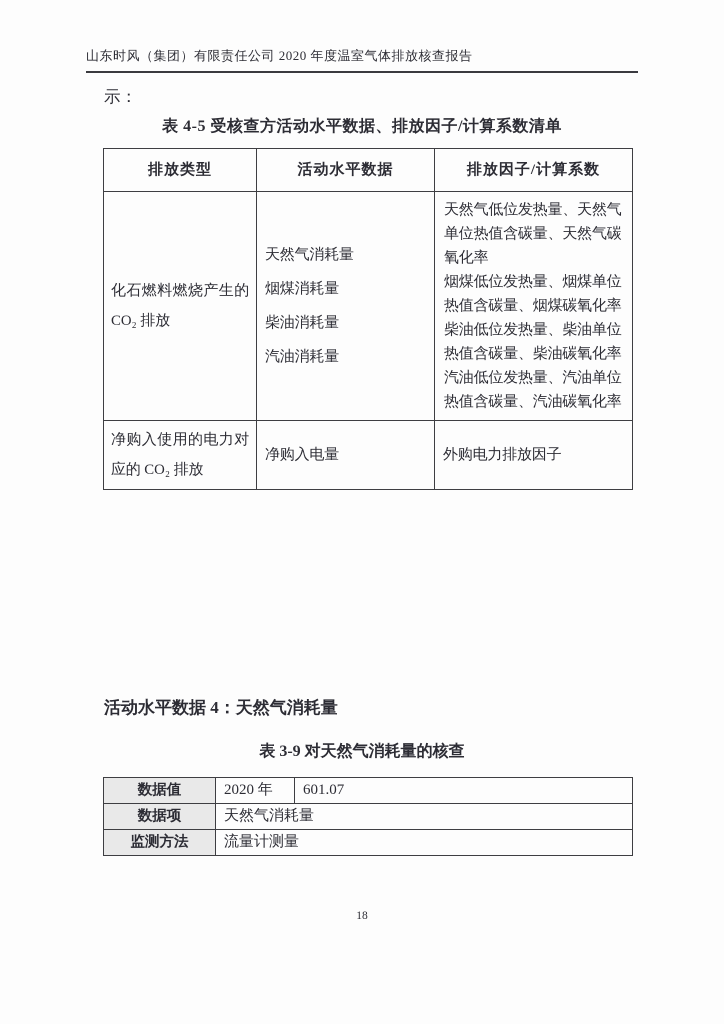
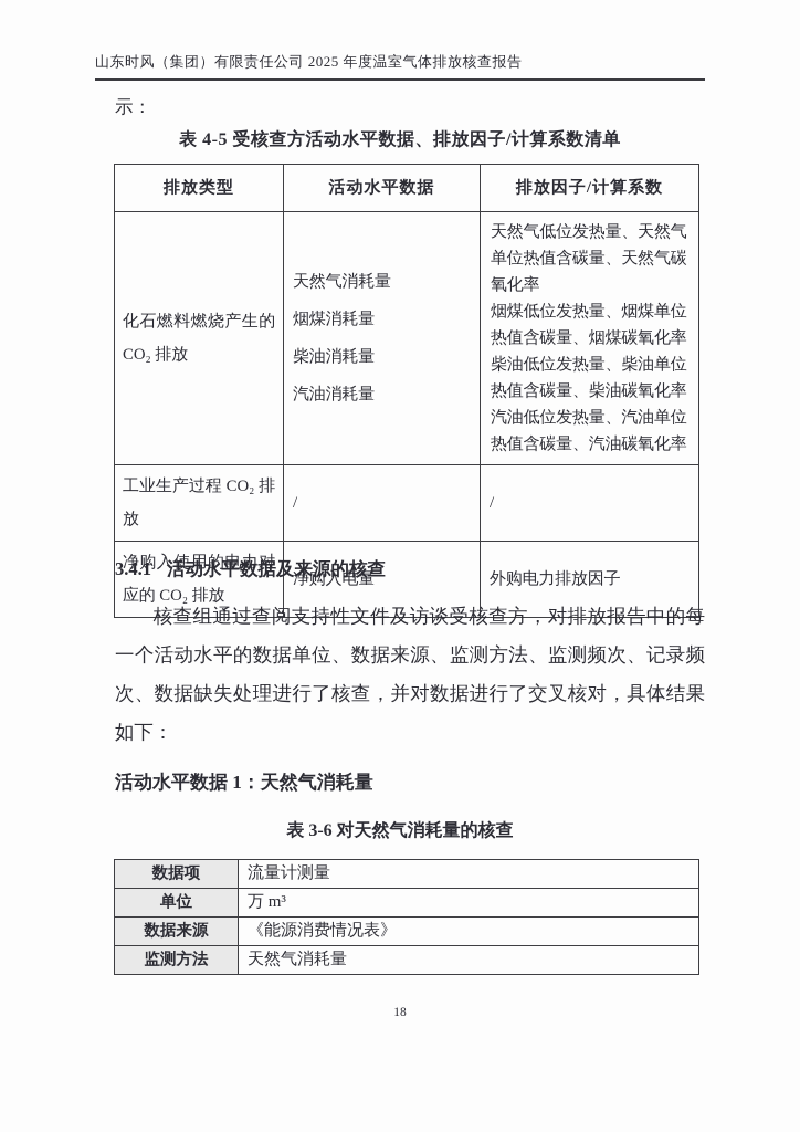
- 山东时风（集团）有限责任公司 2020 年度温室气体排放核查报告
+ 山东时风（集团）有限责任公司 2025 年度温室气体排放核查报告
  示：
  表 4-5 受核查方活动水平数据、排放因子/计算系数清单
  排放类型	活动水平数据	排放因子/计算系数
  化石燃料燃烧产生的 CO₂ 排放	天然气消耗量 烟煤消耗量 柴油消耗量 汽油消耗量	天然气低位发热量、天然气单位热值含碳量、天然气碳氧化率 烟煤低位发热量、烟煤单位热值含碳量、烟煤碳氧化率 柴油低位发热量、柴油单位热值含碳量、柴油碳氧化率 汽油低位发热量、汽油单位热值含碳量、汽油碳氧化率
+ 工业生产过程 CO₂ 排放	/	/
  净购入使用的电力对应的 CO₂ 排放	净购入电量	外购电力排放因子
+ 3.4.1 活动水平数据及来源的核查
+ 核查组通过查阅支持性文件及访谈受核查方，对排放报告中的每一个活动水平的数据单位、数据来源、监测方法、监测频次、记录频次、数据缺失处理进行了核查，并对数据进行了交叉核对，具体结果如下：
- 活动水平数据 4：天然气消耗量
+ 活动水平数据 1：天然气消耗量
- 表 3-9 对天然气消耗量的核查
+ 表 3-6 对天然气消耗量的核查
- 数据值	2020 年	601.07
- 数据项	天然气消耗量
+ 数据项	流量计测量
+ 单位	万 m³
+ 数据来源	《能源消费情况表》
- 监测方法	流量计测量
+ 监测方法	天然气消耗量
  18
